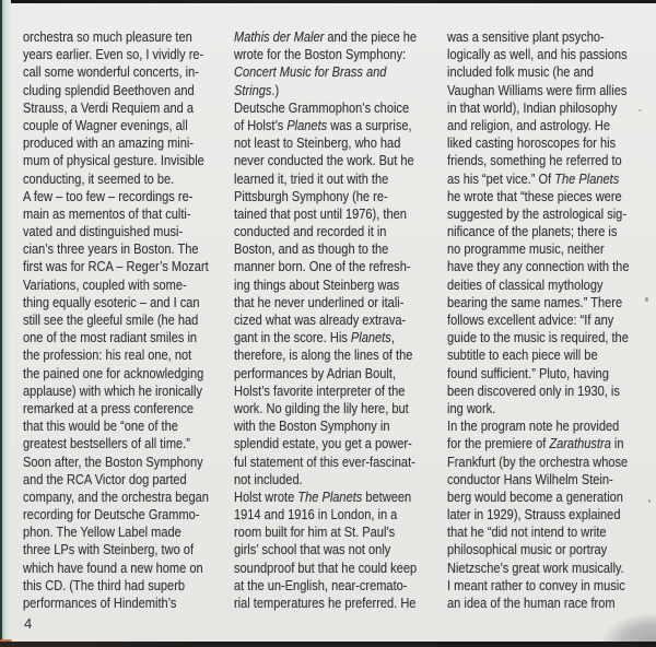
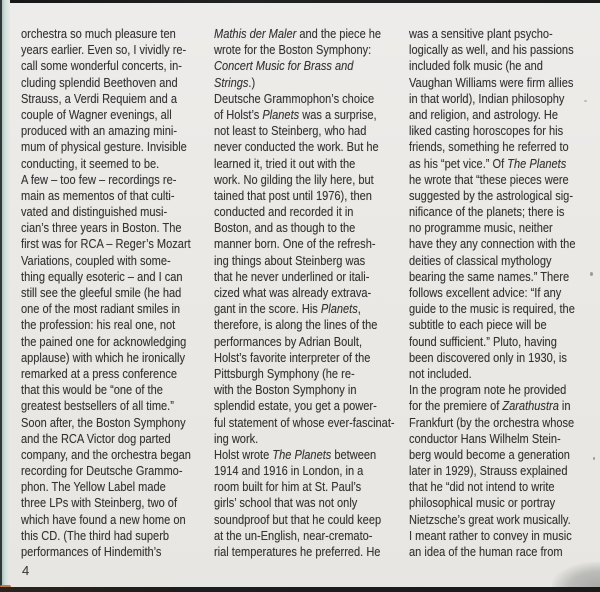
  orchestra so much pleasure ten
  years earlier. Even so, I vividly re-
  call some wonderful concerts, in-
  cluding splendid Beethoven and
  Strauss, a Verdi Requiem and a
  couple of Wagner evenings, all
  produced with an amazing mini-
  mum of physical gesture. Invisible
  conducting, it seemed to be.
  A few – too few – recordings re-
  main as mementos of that culti-
  vated and distinguished musi-
  cian’s three years in Boston. The
  first was for RCA – Reger’s Mozart
  Variations, coupled with some-
  thing equally esoteric – and I can
  still see the gleeful smile (he had
  one of the most radiant smiles in
  the profession: his real one, not
  the pained one for acknowledging
  applause) with which he ironically
  remarked at a press conference
  that this would be “one of the
  greatest bestsellers of all time.”
  Soon after, the Boston Symphony
  and the RCA Victor dog parted
  company, and the orchestra began
  recording for Deutsche Grammo-
  phon. The Yellow Label made
  three LPs with Steinberg, two of
  which have found a new home on
  this CD. (The third had superb
  performances of Hindemith’s
  Mathis der Maler and the piece he
  wrote for the Boston Symphony:
  Concert Music for Brass and
  Strings.)
  Deutsche Grammophon’s choice
  of Holst’s Planets was a surprise,
  not least to Steinberg, who had
  never conducted the work. But he
  learned it, tried it out with the
- Pittsburgh Symphony (he re-
+ work. No gilding the lily here, but
  tained that post until 1976), then
  conducted and recorded it in
  Boston, and as though to the
  manner born. One of the refresh-
  ing things about Steinberg was
  that he never underlined or itali-
  cized what was already extrava-
  gant in the score. His Planets,
  therefore, is along the lines of the
  performances by Adrian Boult,
  Holst’s favorite interpreter of the
- work. No gilding the lily here, but
+ Pittsburgh Symphony (he re-
  with the Boston Symphony in
  splendid estate, you get a power-
- ful statement of this ever-fascinat-
+ ful statement of whose ever-fascinat-
- not included.
+ ing work.
  Holst wrote The Planets between
  1914 and 1916 in London, in a
  room built for him at St. Paul’s
  girls’ school that was not only
  soundproof but that he could keep
  at the un-English, near-cremato-
  rial temperatures he preferred. He
  was a sensitive plant psycho-
  logically as well, and his passions
  included folk music (he and
  Vaughan Williams were firm allies
  in that world), Indian philosophy
  and religion, and astrology. He
  liked casting horoscopes for his
  friends, something he referred to
  as his “pet vice.” Of The Planets
  he wrote that “these pieces were
  suggested by the astrological sig-
  nificance of the planets; there is
  no programme music, neither
  have they any connection with the
  deities of classical mythology
  bearing the same names.” There
  follows excellent advice: “If any
  guide to the music is required, the
  subtitle to each piece will be
  found sufficient.” Pluto, having
  been discovered only in 1930, is
- ing work.
+ not included.
  In the program note he provided
  for the premiere of Zarathustra in
  Frankfurt (by the orchestra whose
  conductor Hans Wilhelm Stein-
  berg would become a generation
  later in 1929), Strauss explained
  that he “did not intend to write
  philosophical music or portray
  Nietzsche’s great work musically.
  I meant rather to convey in music
  an idea of the human race from
  4
